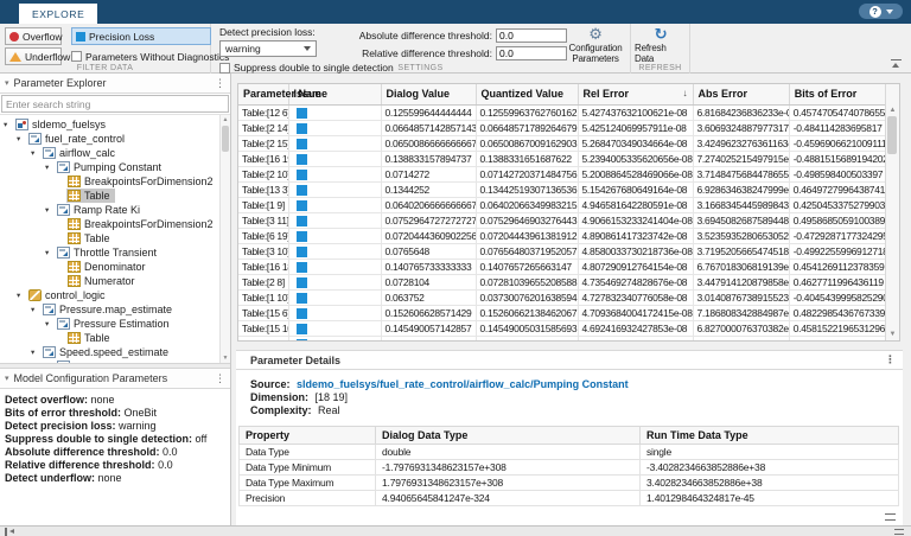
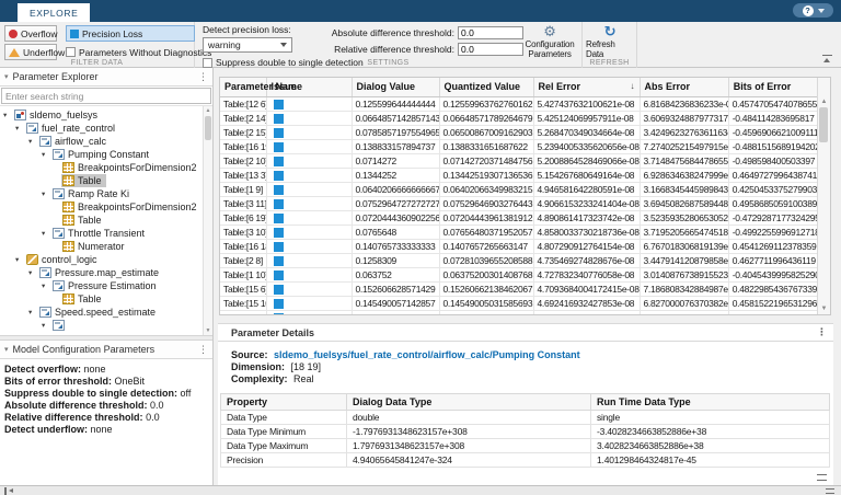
  EXPLORE
  ?
  Overflow
  Precision Loss
  Underflow
  Parameters Without Diagnosti
  Detect precision loss:
  warning
  Suppress double to single detection
  Absolute difference threshold:
  0.0
  Relative difference threshold:
  0.0
  ⚙
  Configuration Parameters
  ↻
  Refresh Data
  Parameter Explorer
  ⋮
  Enter search string
  sldemo_fuelsys
  fuel_rate_control
  airflow_calc
  Pumping Constant
  BreakpointsForDimension2
  Table
  Ramp Rate Ki
  BreakpointsForDimension2
  Table
  Throttle Transient
- Denominator
  Numerator
  control_logic
  Pressure.map_estimate
  Pressure Estimation
  Table
  Speed.speed_estimate
  Model Configuration Parameters
  ⋮
  Detect overflow: none
  Bits of error threshold: OneBit
- Detect precision loss: warning
  Suppress double to single detection: off
  Absolute difference threshold: 0.0
  Relative difference threshold: 0.0
  Detect underflow: none
  	Parametee	Issue	Dialog Value	Quantized Value	↓ Rel Error	Abs Error	Bits of Error
  Table:[12 6		0.125599644444444	0.12559963762760162	5.427437632100621e-08	6.81684236836233e-0	0.4574705474078655
  Table:[2 14		0.0664857142857143	0.06648571789264679	5.425124069957911e-08	3.6069324887977317	-0.484114283695817
- Table:[2 15		0.0650086666666667	0.06500867009162903	5.268470349034664e-08	3.4249623276361163	-0.459690662100911
+ Table:[2 15		0.0785857197554965	0.06500867009162903	5.268470349034664e-08	3.4249623276361163	-0.459690662100911
  Table:[16 1		0.138833157894737	0.1388331651687622	5.2394005335620656e-08	7.274025215497915e	-0.488151568919420
  Table:[2 10		0.0714272	0.07142720371484756	5.2008864528469066e-08	3.7148475684478655	-0.498598400503397
  Table:[13 3		0.1344252	0.13442519307136536	5.154267680649164e-08	6.928634638247999e	0.4649727996438741
  Table:[1 9]		0.0640206666666667	0.06402066349983215	4.946581642280591e-08	3.1668345445989843	0.4250453375279903
  Table:[3 11]		0.0752964727272727	0.07529646903276443	4.9066153233241404e-08	3.6945082687589448	0.4958685059100389
  Table:[6 19		0.0720444360902256	0.07204443961381912	4.890861417323742e-08	3.5235935280653052	-0.472928717732429
  Table:[3 10		0.0765648	0.07656480371952057	4.8580033730218736e-08	3.7195205665474518	-0.499225599691271
  Table:[16 1		0.140765733333333	0.1407657265663147	4.807290912764154e-08	6.767018306819139e	0.4541269112378359
- Table:[2 8]		0.0728104	0.07281039655208588	4.735469274828676e-08	3.447914120879858e	0.4627711996436119
+ Table:[2 8]		0.1258309	0.07281039655208588	4.735469274828676e-08	3.447914120879858e	0.4627711996436119
- Table:[1 10		0.063752	0.03730076201638594	4.727832340776058e-08	3.0140876738915523	-0.404543999582529
+ Table:[1 10		0.063752	0.06375200301408768	4.727832340776058e-08	3.0140876738915523	-0.404543999582529
  Table:[15 6		0.152606628571429	0.15260662138462067	4.7093684004172415e-08	7.186808342884987e	0.4822985436767339
  Table:[15 1		0.145490057142857	0.14549005031585693	4.692416932427853e-08	6.827000076370382e	0.4581522196531296
  Parameter Details
  ⋮
  Source: sldemo_fuelsys/fuel_rate_control/airflow_calc/Pumping Constant
  Dimension: [18 19]
  Complexity: Real
  Property	Dialog Data Type	Run Time Data Type
  Data Type	double	single
  Data Type Minimum	-1.7976931348623157e+308	-3.4028234663852886e+38
  Data Type Maximum	1.7976931348623157e+308	3.4028234663852886e+38
  Precision	4.94065645841247e-324	1.401298464324817e-45
